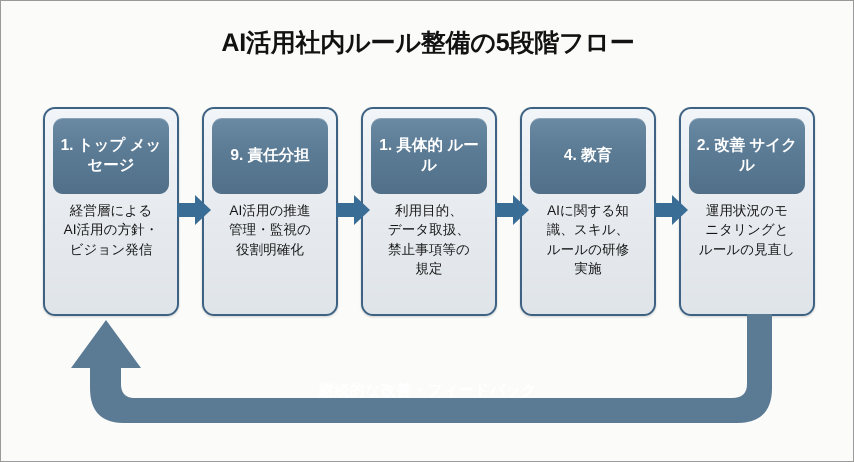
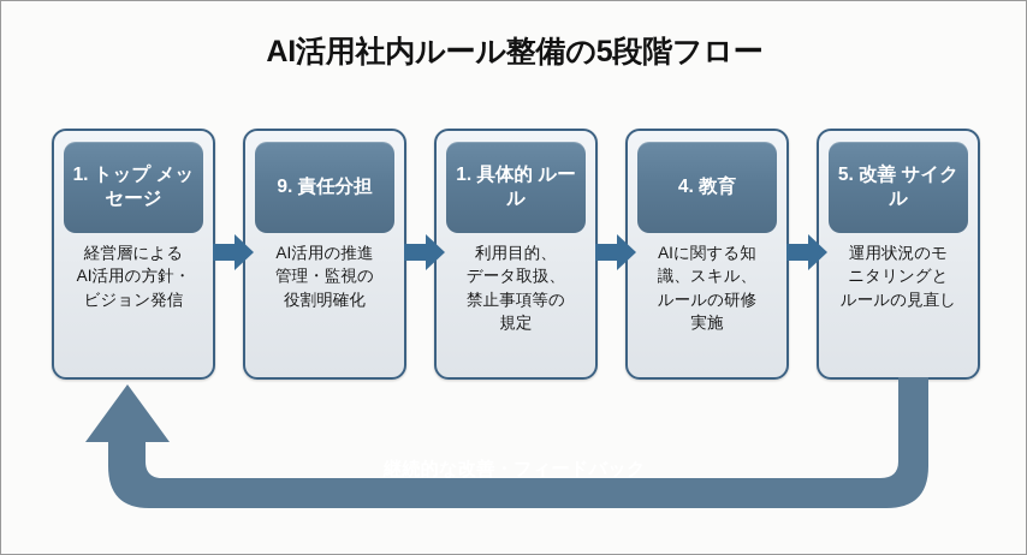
  AI活用社内ルール整備の5段階フロー
  1. トップ メッセージ
  経営層による
  AI活用の方針・
  ビジョン発信
  9. 責任分担
  AI活用の推進
  管理・監視の
  役割明確化
  1. 具体的 ルール
  利用目的、
  データ取扱、
  禁止事項等の
  規定
  4. 教育
  AIに関する知
  識、スキル、
  ルールの研修
  実施
- 2. 改善 サイクル
+ 5. 改善 サイクル
  運用状況のモ
  ニタリングと
  ルールの見直し
  継続的な改善・フィードバック
